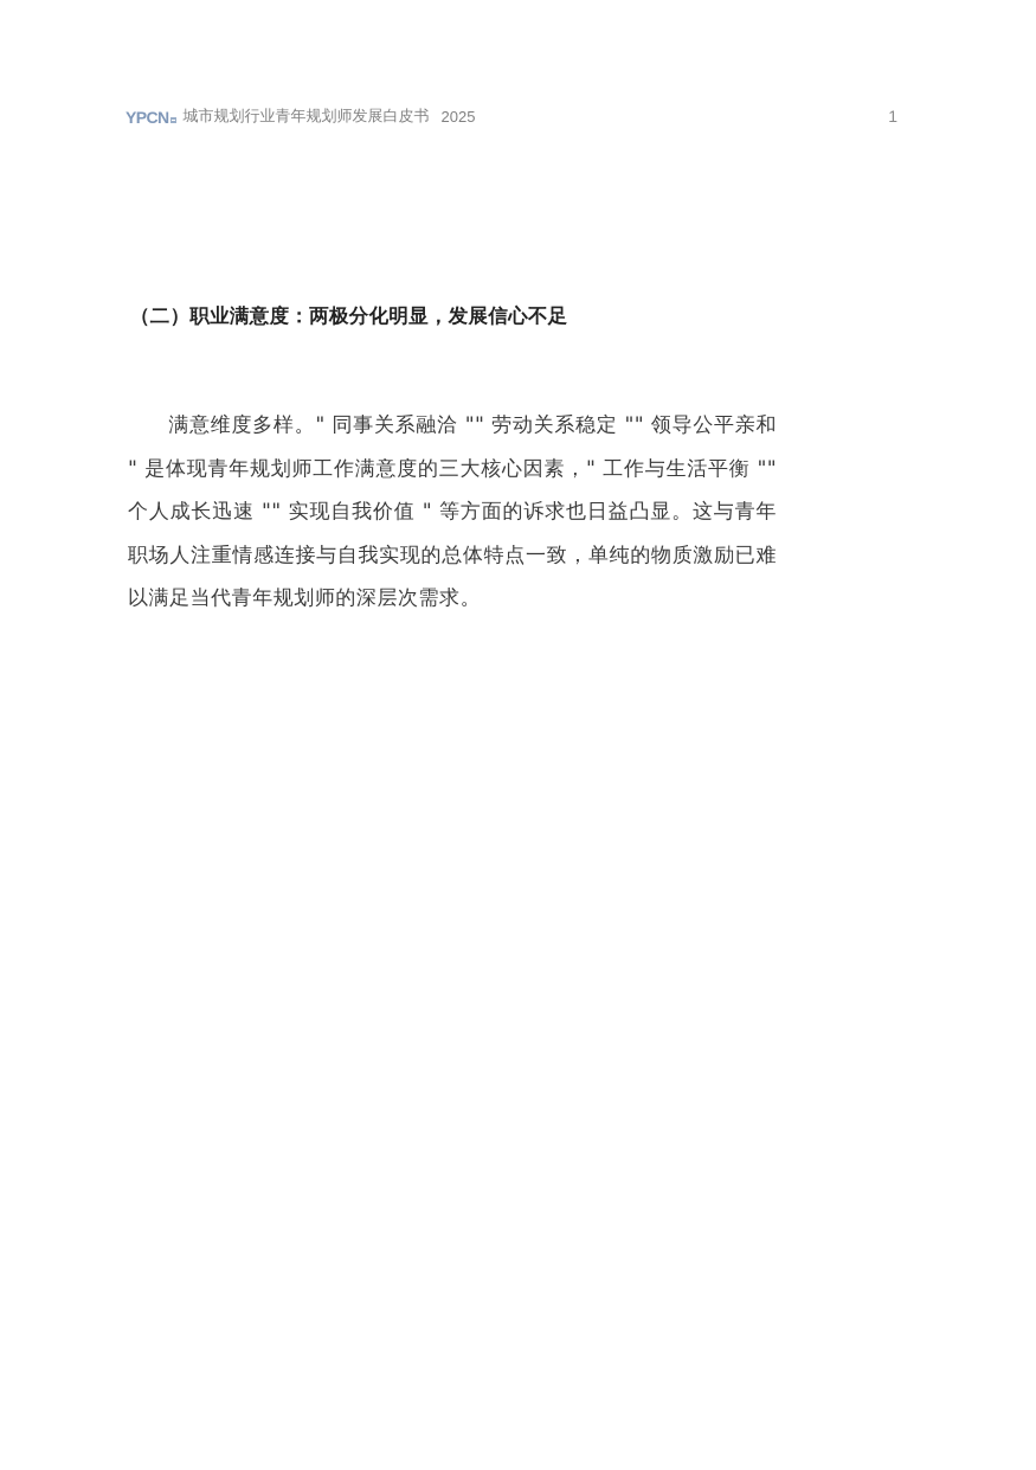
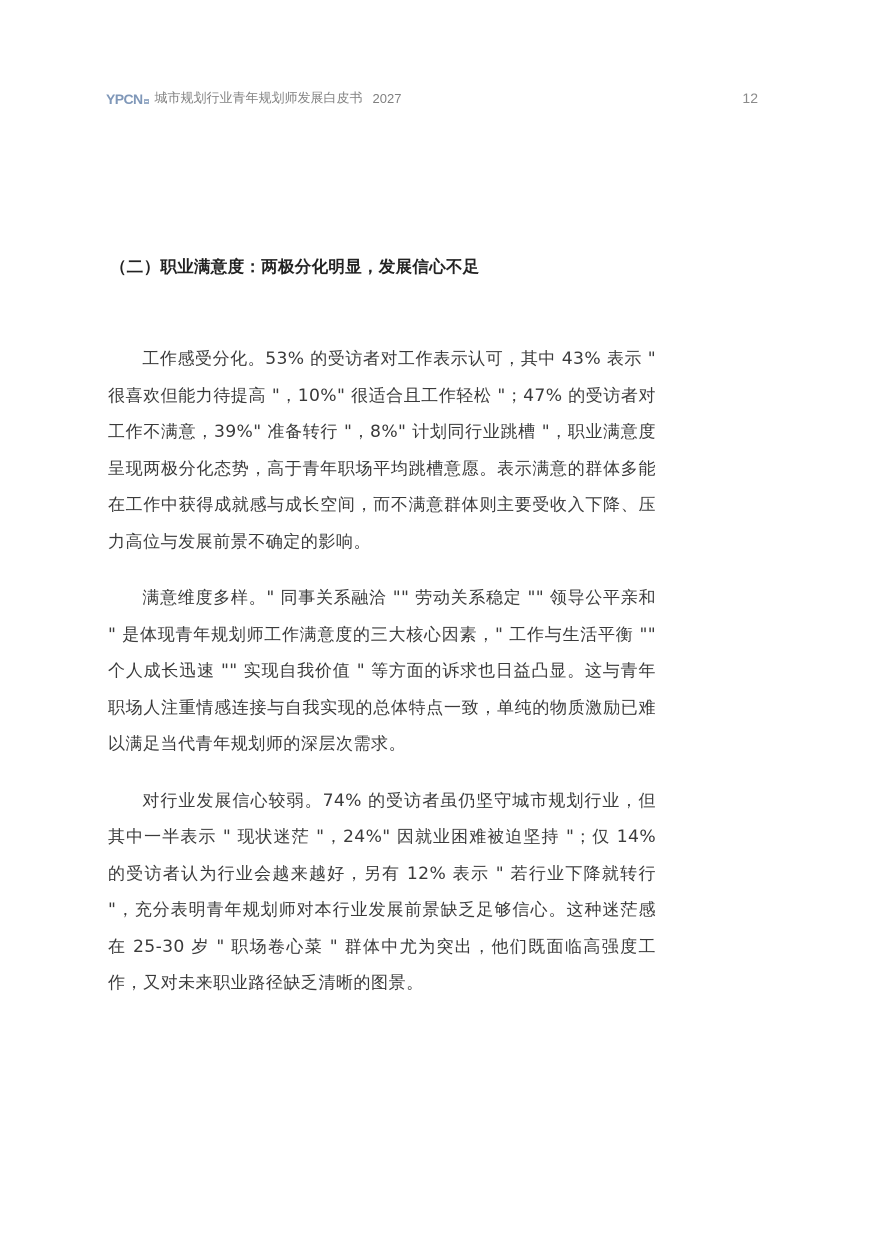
  YPCN
  城市规划行业青年规划师发展白皮书
- 2025
+ 2027
- 1
+ 12
  （二）职业满意度：两极分化明显，发展信心不足
+ 工作感受分化。53% 的受访者对工作表示认可，其中 43% 表示 " 很喜欢但能力待提高 "，10%" 很适合且工作轻松 "；47% 的受访者对工作不满意，39%" 准备转行 "，8%" 计划同行业跳槽 "，职业满意度呈现两极分化态势，高于青年职场平均跳槽意愿。表示满意的群体多能在工作中获得成就感与成长空间，而不满意群体则主要受收入下降、压力高位与发展前景不确定的影响。
  满意维度多样。" 同事关系融洽 "" 劳动关系稳定 "" 领导公平亲和 " 是体现青年规划师工作满意度的三大核心因素，" 工作与生活平衡 "" 个人成长迅速 "" 实现自我价值 " 等方面的诉求也日益凸显。这与青年职场人注重情感连接与自我实现的总体特点一致，单纯的物质激励已难以满足当代青年规划师的深层次需求。
+ 对行业发展信心较弱。74% 的受访者虽仍坚守城市规划行业，但其中一半表示 " 现状迷茫 "，24%" 因就业困难被迫坚持 "；仅 14% 的受访者认为行业会越来越好，另有 12% 表示 " 若行业下降就转行 "，充分表明青年规划师对本行业发展前景缺乏足够信心。这种迷茫感在 25-30 岁 " 职场卷心菜 " 群体中尤为突出，他们既面临高强度工作，又对未来职业路径缺乏清晰的图景。
